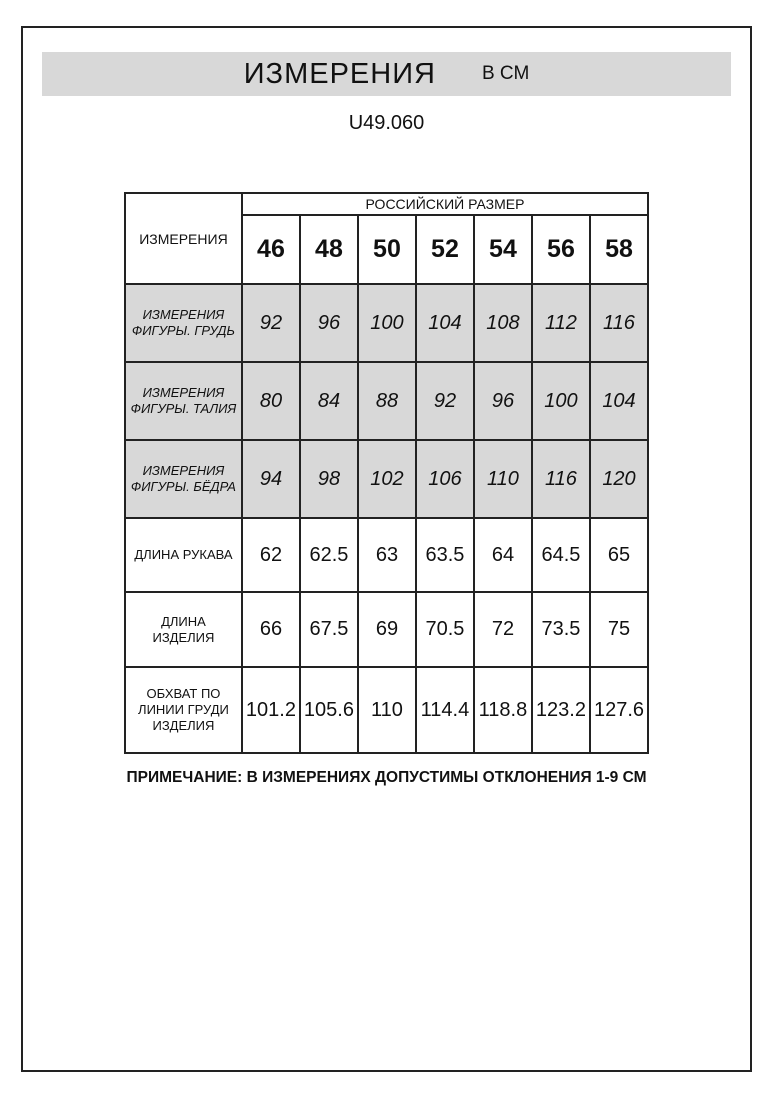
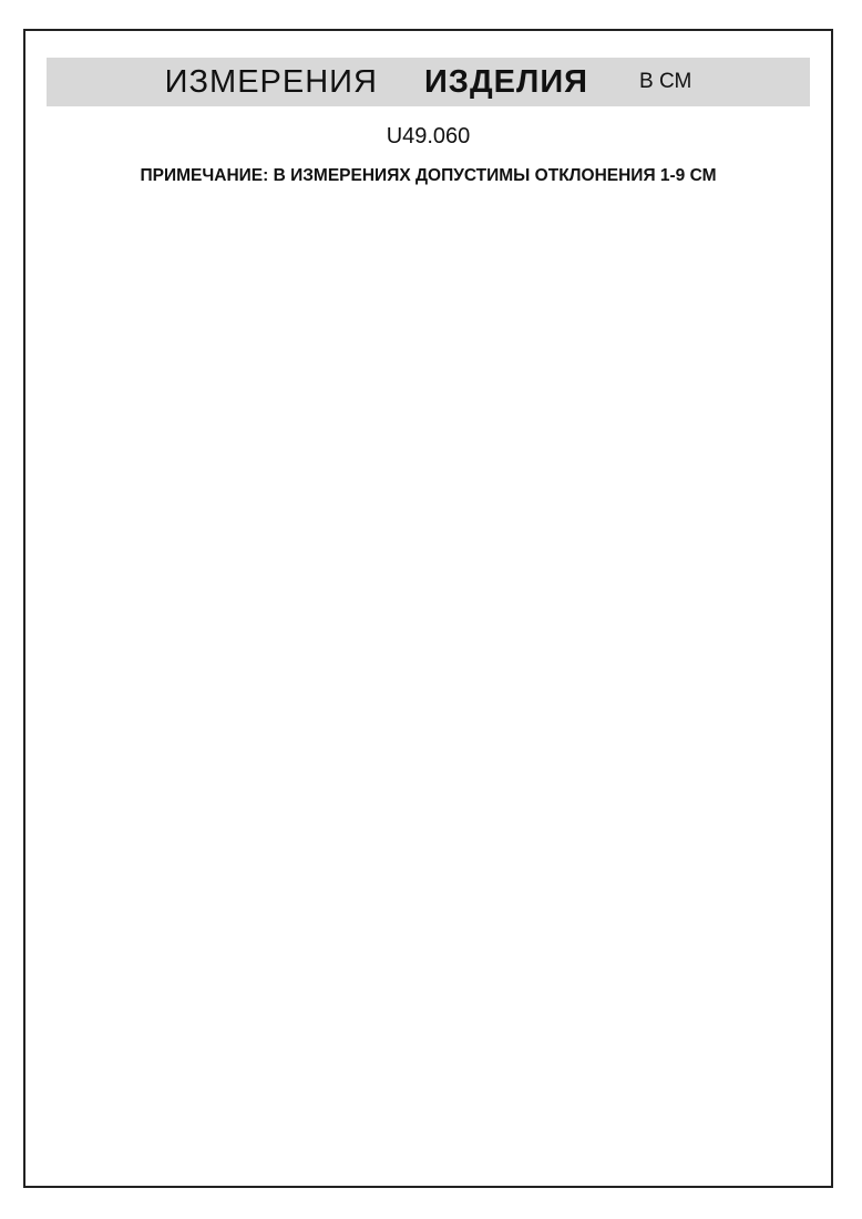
  ИЗМЕРЕНИЯ
+ ИЗДЕЛИЯ
  В СМ
  U49.060
- ИЗМЕРЕНИЯ	РОССИЙСКИЙ РАЗМЕР
- 46	48	50	52	54	56	58
- ИЗМЕРЕНИЯ ФИГУРЫ. ГРУДЬ	92	96	100	104	108	112	116
- ИЗМЕРЕНИЯ ФИГУРЫ. ТАЛИЯ	80	84	88	92	96	100	104
- ИЗМЕРЕНИЯ ФИГУРЫ. БЁДРА	94	98	102	106	110	116	120
- ДЛИНА РУКАВА	62	62.5	63	63.5	64	64.5	65
- ДЛИНА ИЗДЕЛИЯ	66	67.5	69	70.5	72	73.5	75
- ОБХВАТ ПО ЛИНИИ ГРУДИ ИЗДЕЛИЯ	101.2	105.6	110	114.4	118.8	123.2	127.6
  ПРИМЕЧАНИЕ: В ИЗМЕРЕНИЯХ ДОПУСТИМЫ ОТКЛОНЕНИЯ 1-9 СМ
